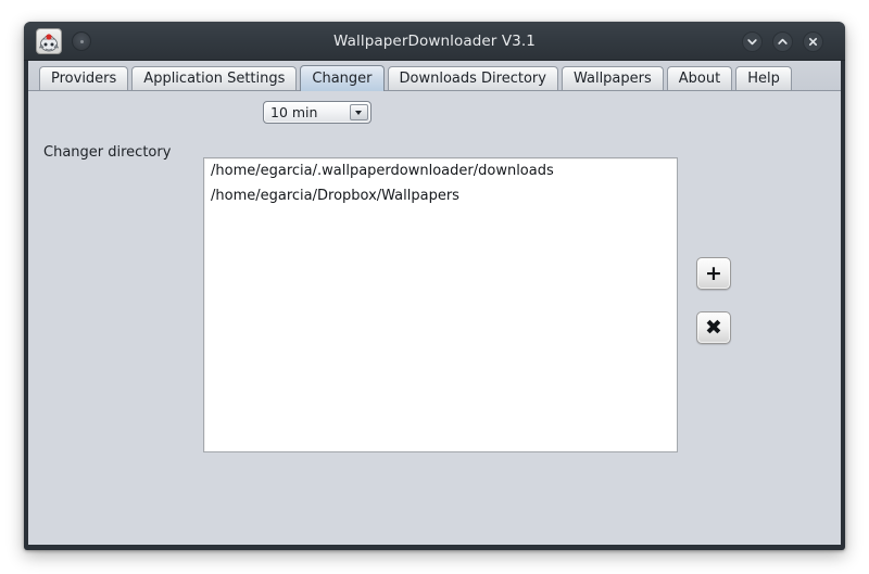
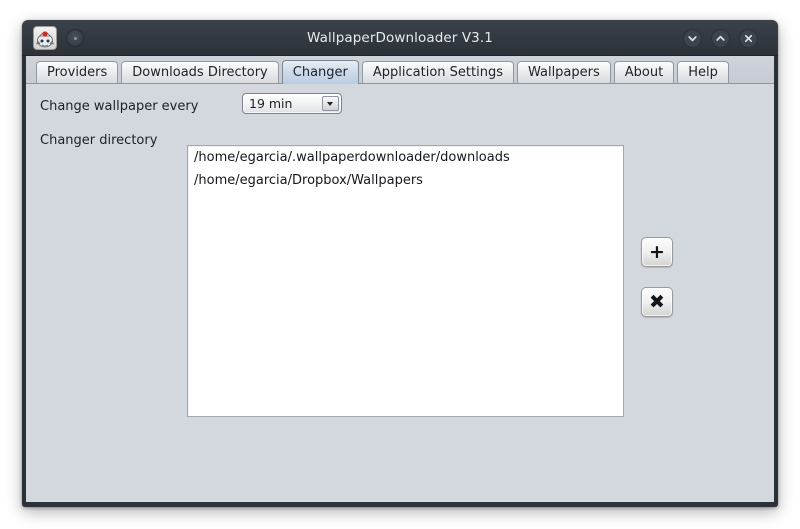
  WallpaperDownloader V3.1
  Providers
- Application Settings
+ Downloads Directory
  Changer
- Downloads Directory
+ Application Settings
  Wallpapers
  About
  Help
+ Change wallpaper every
- 10 min
+ 19 min
  Changer directory
  /home/egarcia/.wallpaperdownloader/downloads
  /home/egarcia/Dropbox/Wallpapers
  +
  ✖
